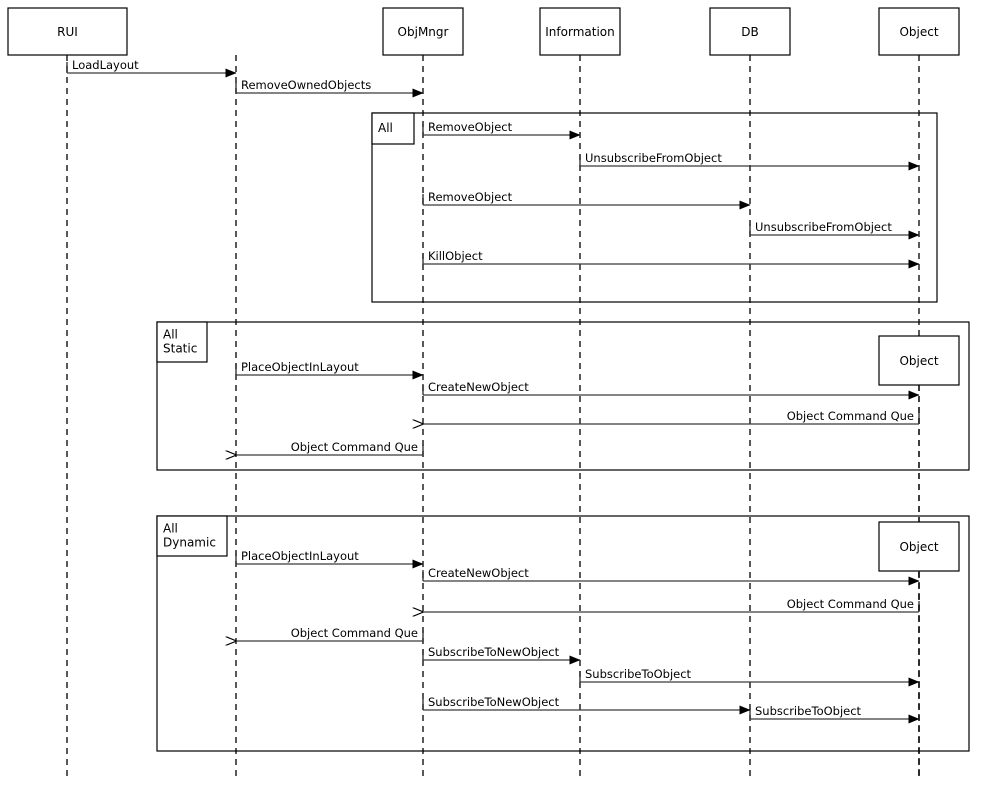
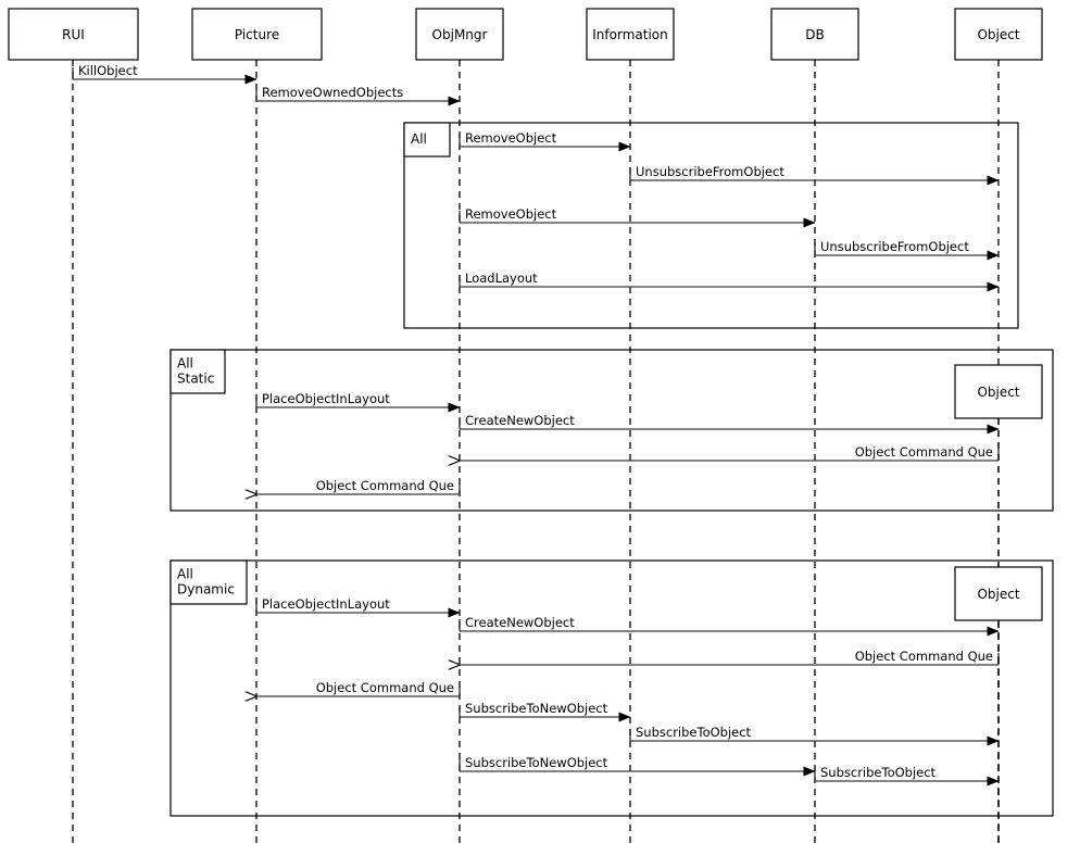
  RUI
+ Picture
  ObjMngr
  Information
  DB
  Object
  All
  All
  Static
  All
  Dynamic
  Object
  Object
- LoadLayout
+ KillObject
  RemoveOwnedObjects
  RemoveObject
  UnsubscribeFromObject
  RemoveObject
  UnsubscribeFromObject
- KillObject
+ LoadLayout
  PlaceObjectInLayout
  CreateNewObject
  Object Command Que
  Object Command Que
  PlaceObjectInLayout
  CreateNewObject
  Object Command Que
  Object Command Que
  SubscribeToNewObject
  SubscribeToObject
  SubscribeToNewObject
  SubscribeToObject
